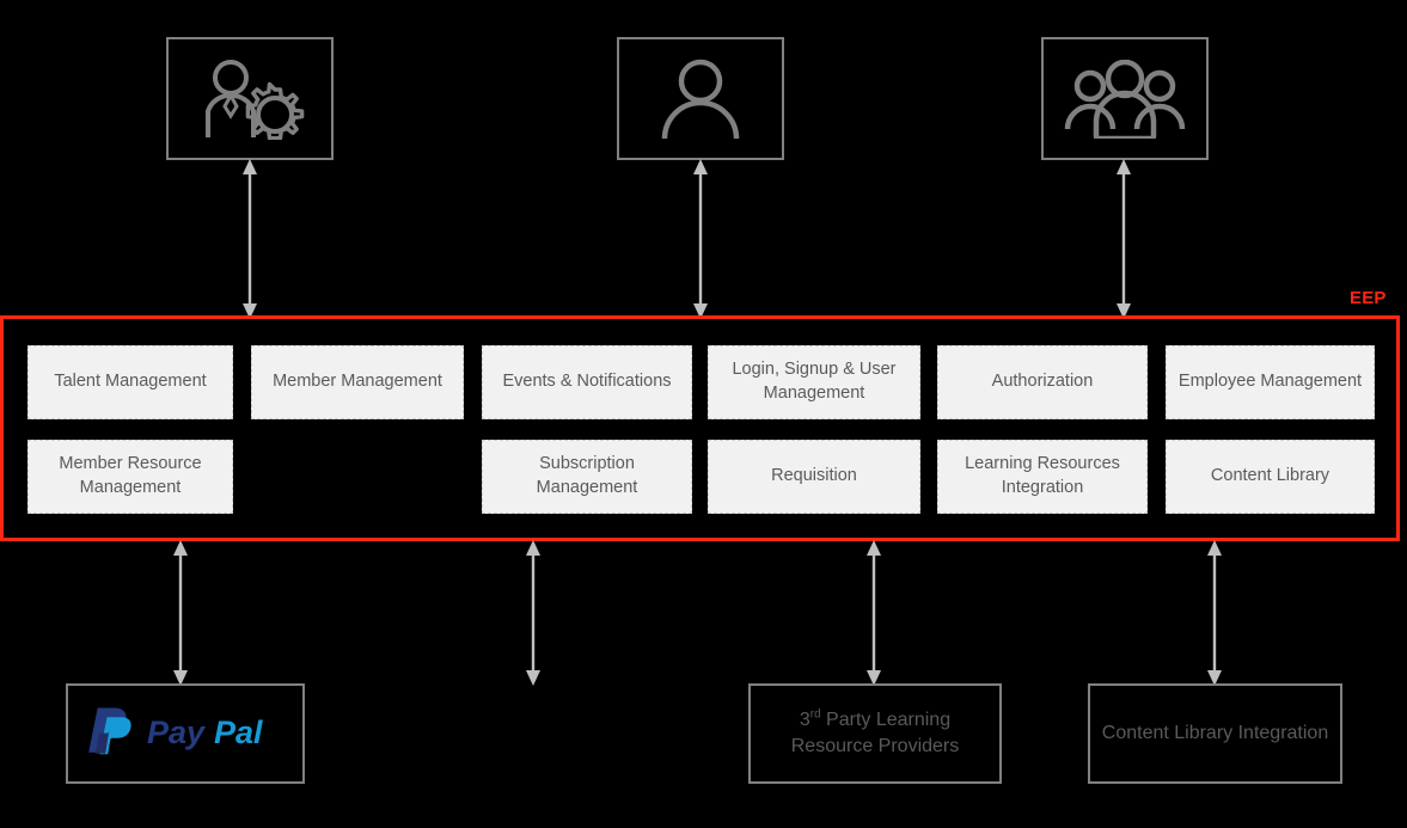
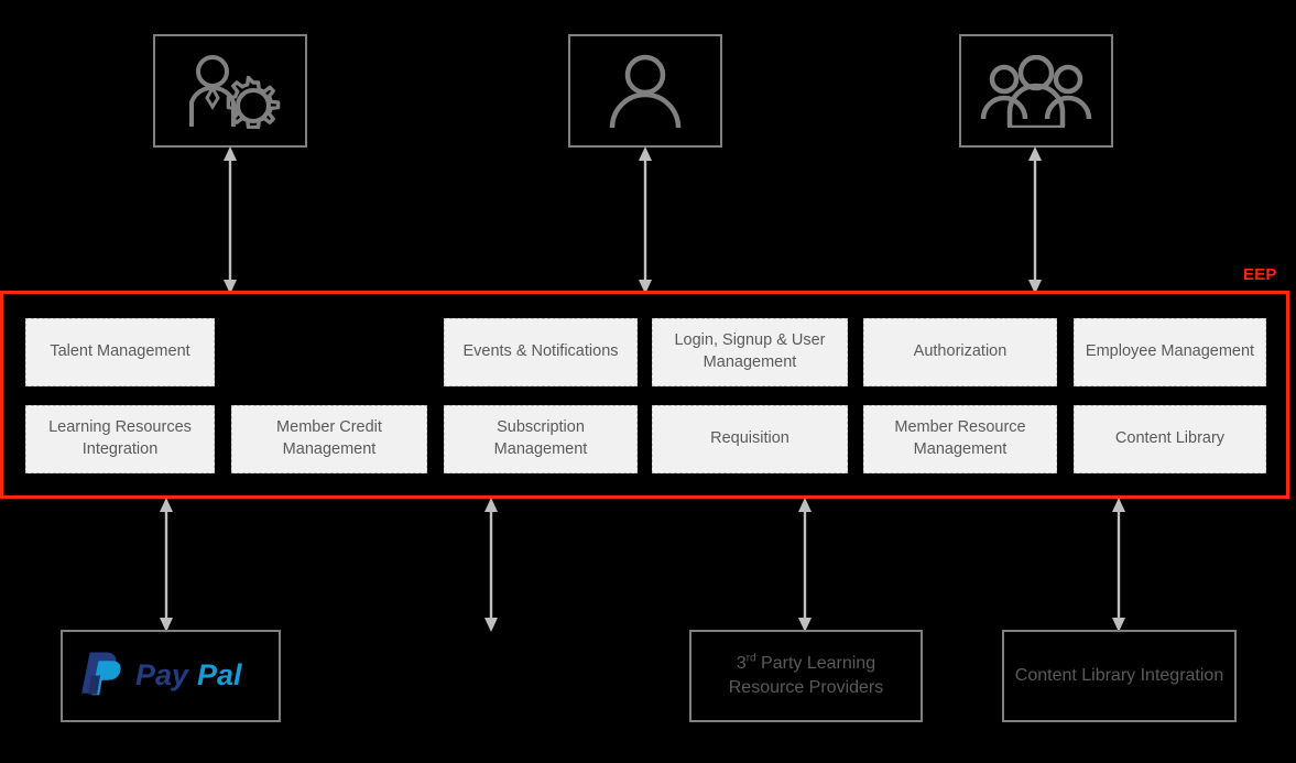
  EEP
  Talent Management
- Member Management
  Events & Notifications
  Login, Signup & User Management
  Authorization
  Employee Management
- Member Resource Management
+ Learning Resources Integration
+ Member Credit Management
  Subscription Management
  Requisition
- Learning Resources Integration
+ Member Resource Management
  Content Library
  Pay
  Pal
  3rd Party Learning
  Resource Providers
  Content Library Integration
